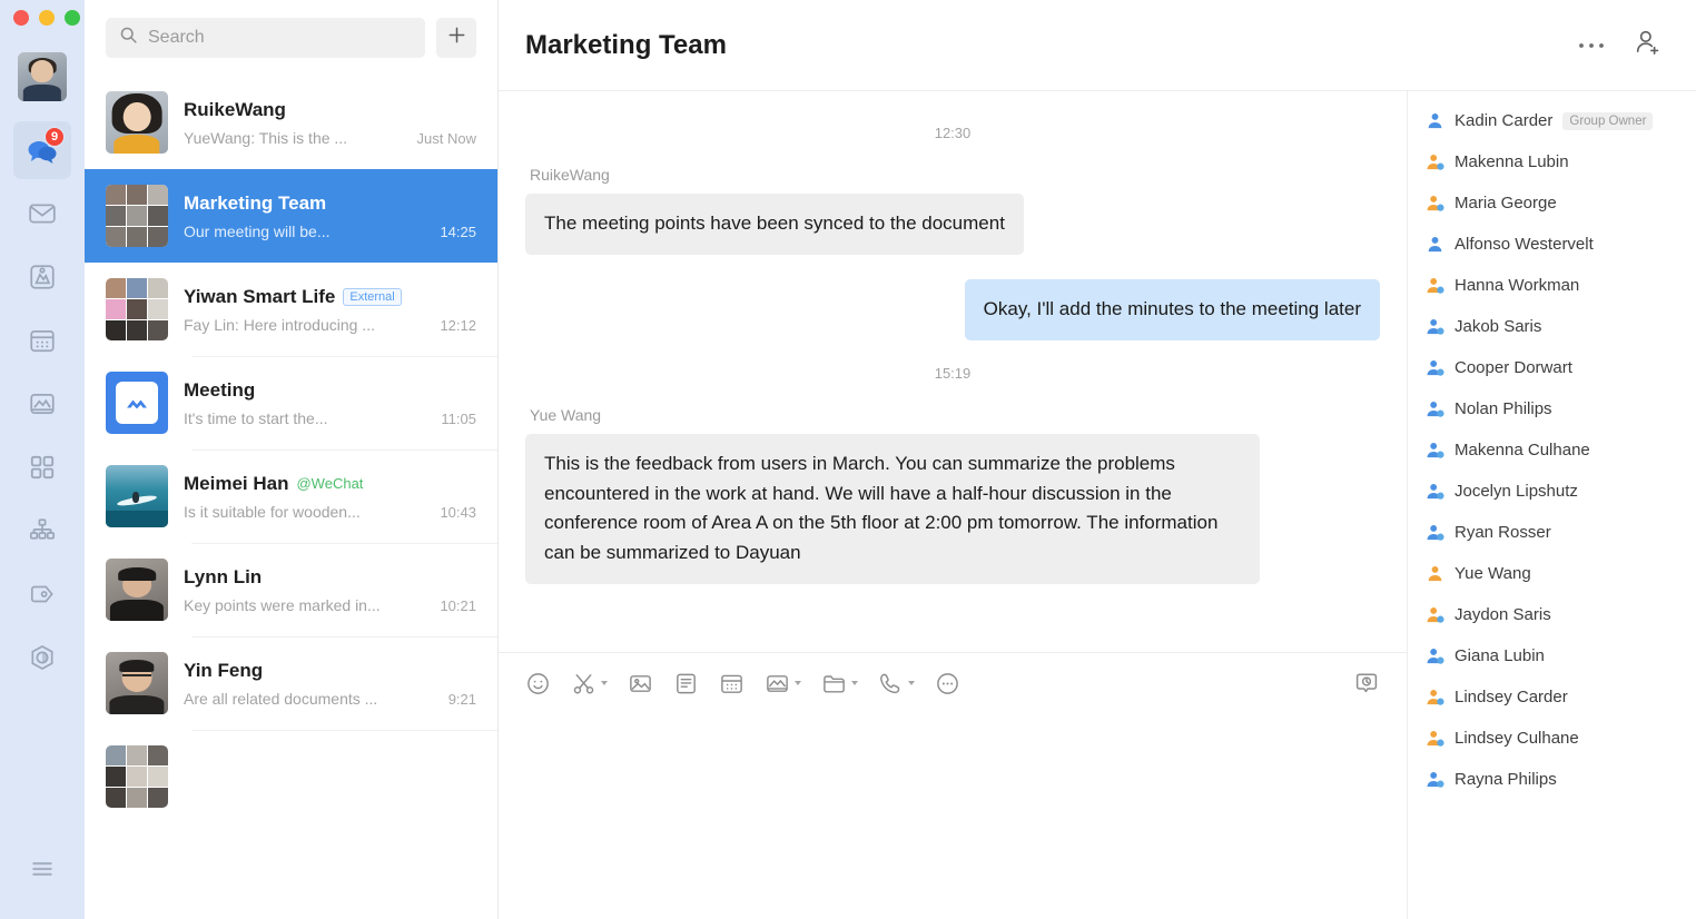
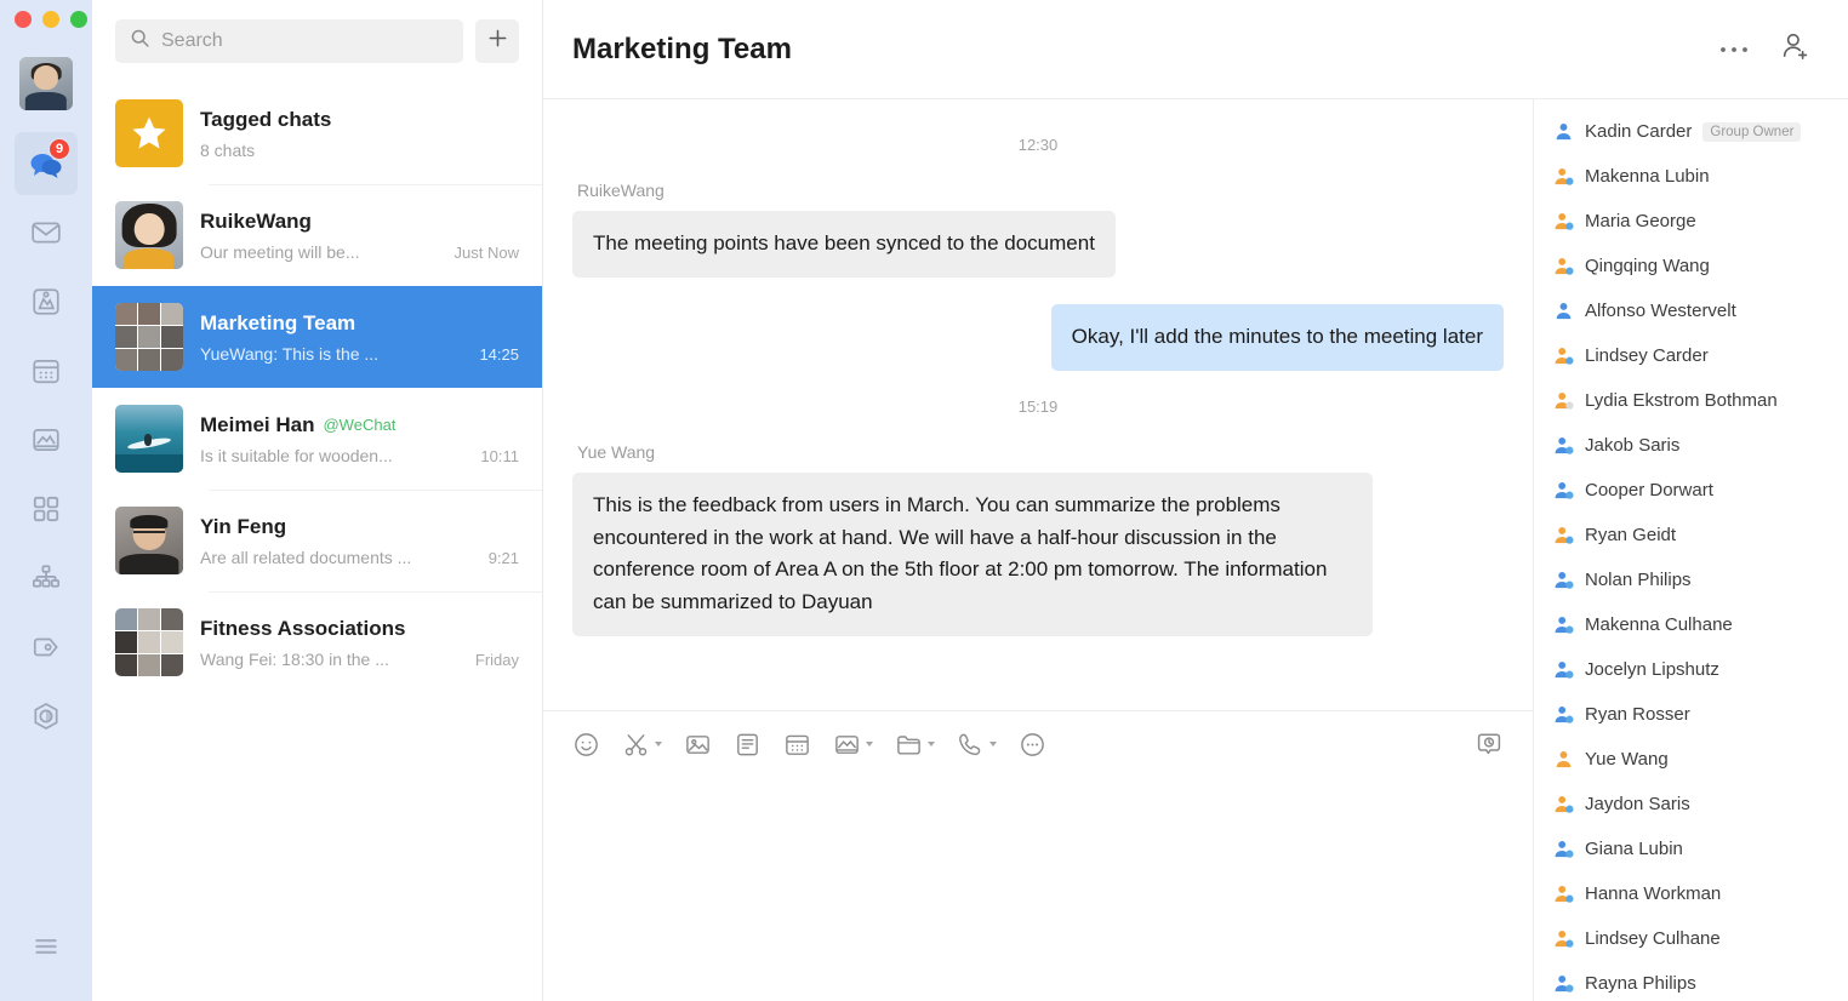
  9
  Search
+ Tagged chats
+ 8 chats
  RuikeWang
- YueWang: This is the ...
+ Our meeting will be...
  Just Now
  Marketing Team
- Our meeting will be...
+ YueWang: This is the ...
  14:25
- Yiwan Smart Life
- External
- Fay Lin: Here introducing ...
- 12:12
- Meeting
- It's time to start the...
- 11:05
  Meimei Han
  @WeChat
  Is it suitable for wooden...
- 10:43
+ 10:11
- Lynn Lin
- Key points were marked in...
- 10:21
  Yin Feng
  Are all related documents ...
  9:21
+ Fitness Associations
+ Wang Fei: 18:30 in the ...
+ Friday
  Marketing Team
  12:30
  RuikeWang
  The meeting points have been synced to the document
  Okay, I'll add the minutes to the meeting later
  15:19
  Yue Wang
  This is the feedback from users in March. You can summarize the problems encountered in the work at hand. We will have a half-hour discussion in the conference room of Area A on the 5th floor at 2:00 pm tomorrow. The information can be summarized to Dayuan
  Kadin Carder
  Group Owner
  Makenna Lubin
  Maria George
+ Qingqing Wang
  Alfonso Westervelt
- Hanna Workman
+ Lindsey Carder
+ Lydia Ekstrom Bothman
  Jakob Saris
  Cooper Dorwart
+ Ryan Geidt
  Nolan Philips
  Makenna Culhane
  Jocelyn Lipshutz
  Ryan Rosser
  Yue Wang
  Jaydon Saris
  Giana Lubin
- Lindsey Carder
+ Hanna Workman
  Lindsey Culhane
  Rayna Philips
